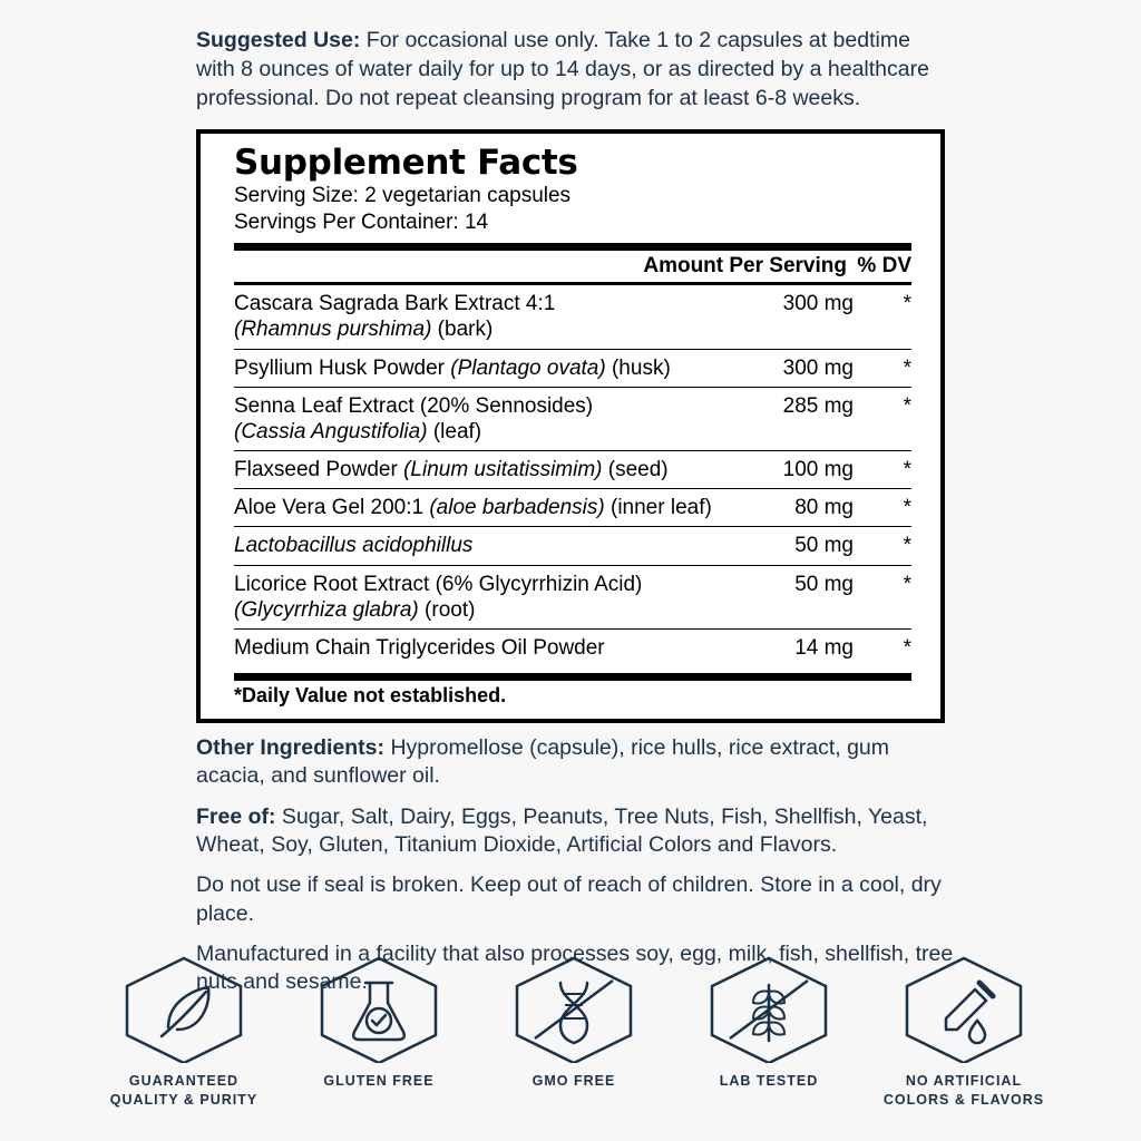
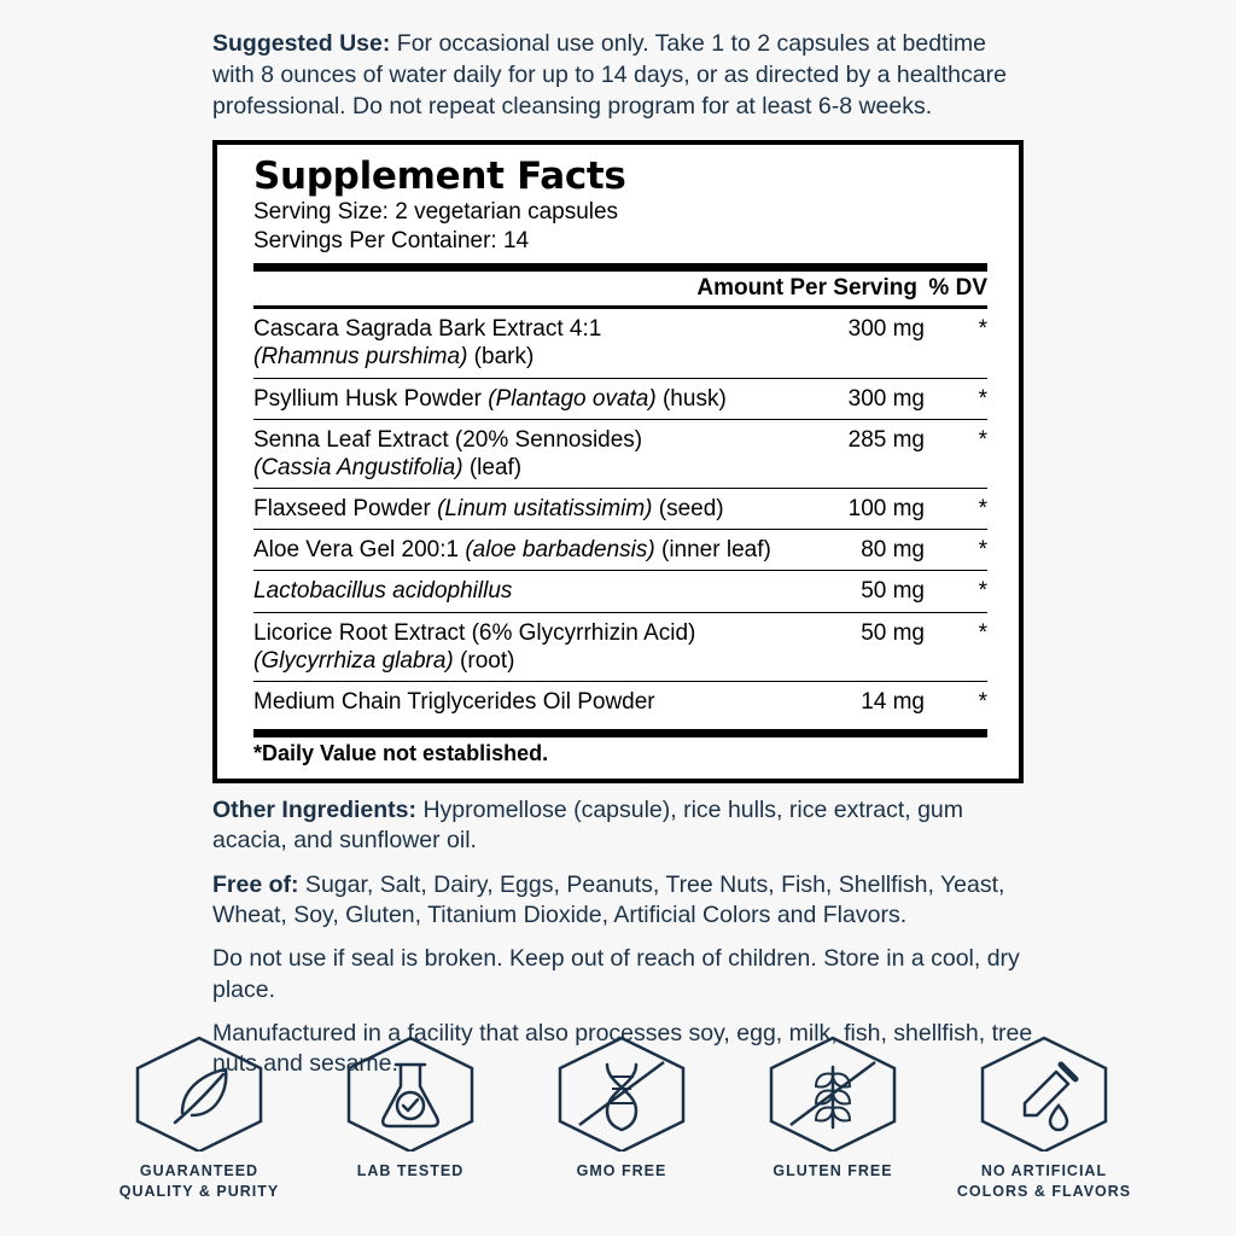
  Suggested Use: For occasional use only. Take 1 to 2 capsules at bedtime with 8 ounces of water daily for up to 14 days, or as directed by a healthcare professional. Do not repeat cleansing program for at least 6-8 weeks.
  Supplement Facts
  Serving Size: 2 vegetarian capsules
  Servings Per Container: 14
  Amount Per Serving
  % DV
  Cascara Sagrada Bark Extract 4:1(Rhamnus purshima) (bark)	300 mg	*
  Psyllium Husk Powder (Plantago ovata) (husk)	300 mg	*
  Senna Leaf Extract (20% Sennosides)(Cassia Angustifolia) (leaf)	285 mg	*
  Flaxseed Powder (Linum usitatissimim) (seed)	100 mg	*
  Aloe Vera Gel 200:1 (aloe barbadensis) (inner leaf)	80 mg	*
  Lactobacillus acidophillus	50 mg	*
  Licorice Root Extract (6% Glycyrrhizin Acid)(Glycyrrhiza glabra) (root)	50 mg	*
  Medium Chain Triglycerides Oil Powder	14 mg	*
  *Daily Value not established.
  Other Ingredients: Hypromellose (capsule), rice hulls, rice extract, gum acacia, and sunflower oil.
  Free of: Sugar, Salt, Dairy, Eggs, Peanuts, Tree Nuts, Fish, Shellfish, Yeast, Wheat, Soy, Gluten, Titanium Dioxide, Artificial Colors and Flavors.
  Do not use if seal is broken. Keep out of reach of children. Store in a cool, dry place.
  Manufactured in a facility that also processes soy, egg, milk, fish, shellfish, tree nut and sesame
  GUARANTEED
  QUALITY & PURITY
- GLUTEN FREE
+ LAB TESTED
  GMO FREE
- LAB TESTED
+ GLUTEN FREE
  NO ARTIFICIAL
  COLORS & FLAVORS
